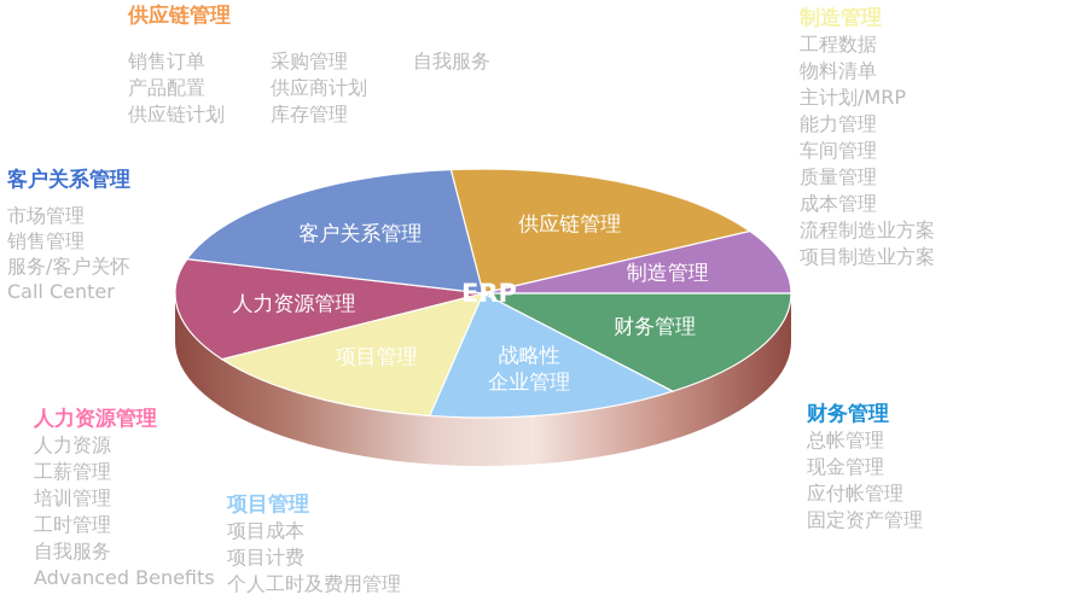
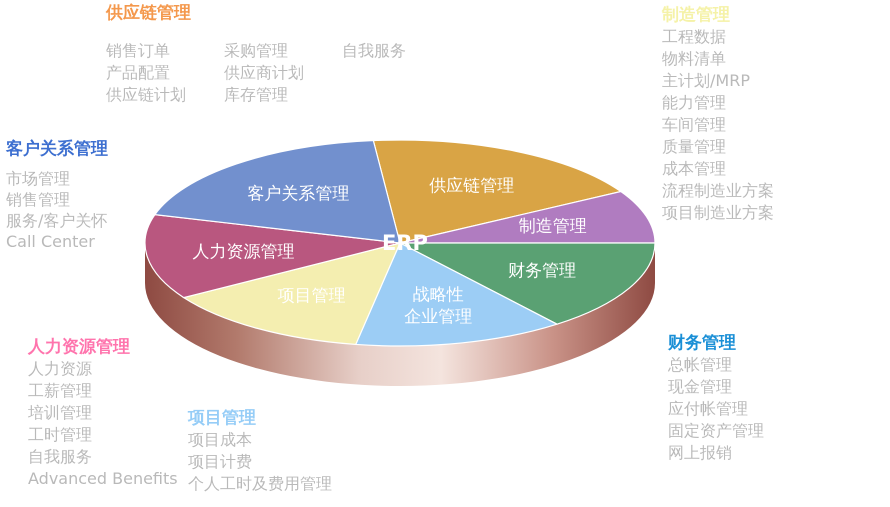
  供应链管理
  销售订单
  产品配置
  供应链计划
  采购管理
  供应商计划
  库存管理
  自我服务
  制造管理
  工程数据
  物料清单
  主计划/MRP
  能力管理
  车间管理
  质量管理
  成本管理
  流程制造业方案
  项目制造业方案
  客户关系管理
  市场管理
  销售管理
  服务/客户关怀
  Call Center
  人力资源管理
  人力资源
  工薪管理
  培训管理
  工时管理
  自我服务
  Advanced Benefits
  项目管理
  项目成本
  项目计费
  个人工时及费用管理
  财务管理
  总帐管理
  现金管理
  应付帐管理
  固定资产管理
+ 网上报销
  供应链管理
  制造管理
  财务管理
  战略性企业管理
  项目管理
  人力资源管理
  客户关系管理
  ERP
